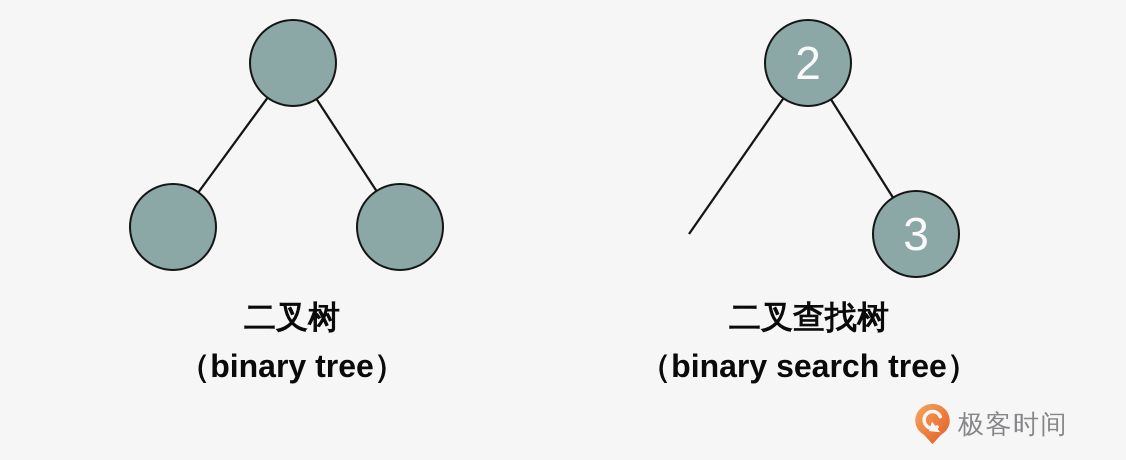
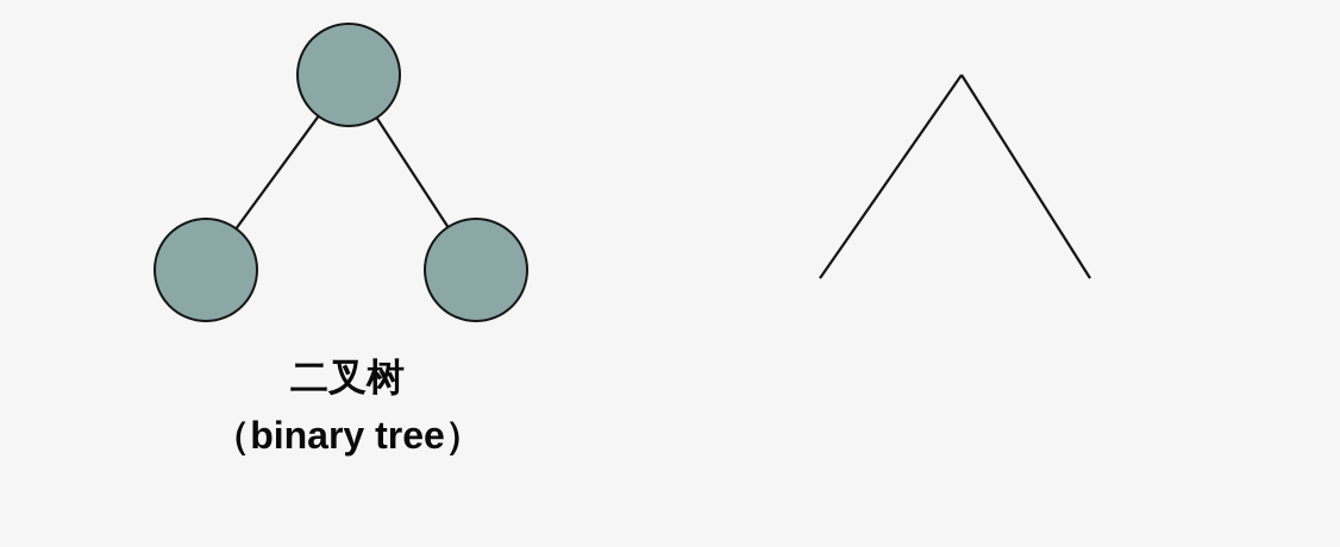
  二叉树
  （binary tree）
- 2
- 3
- 二叉查找树
- （binary search tree）
- 极客时间
